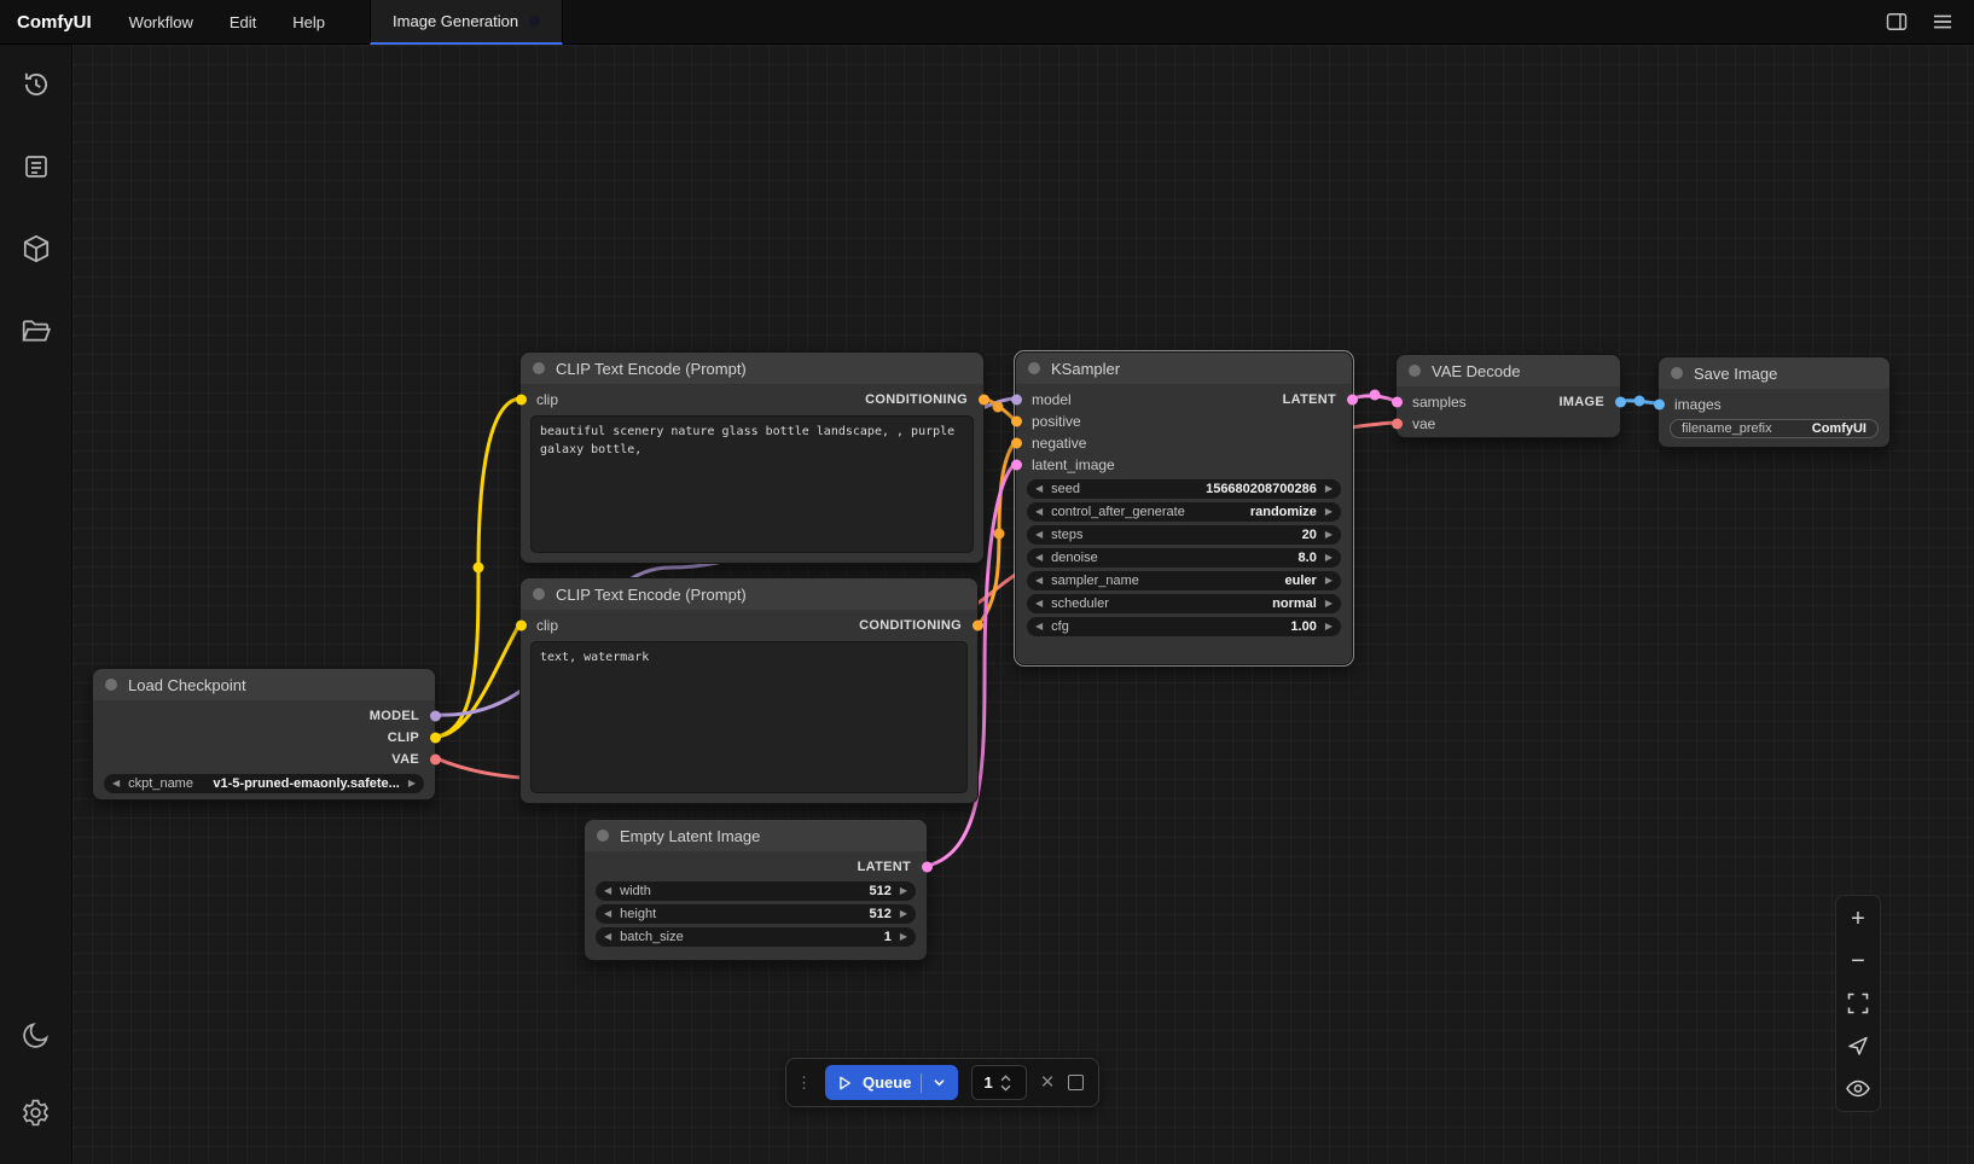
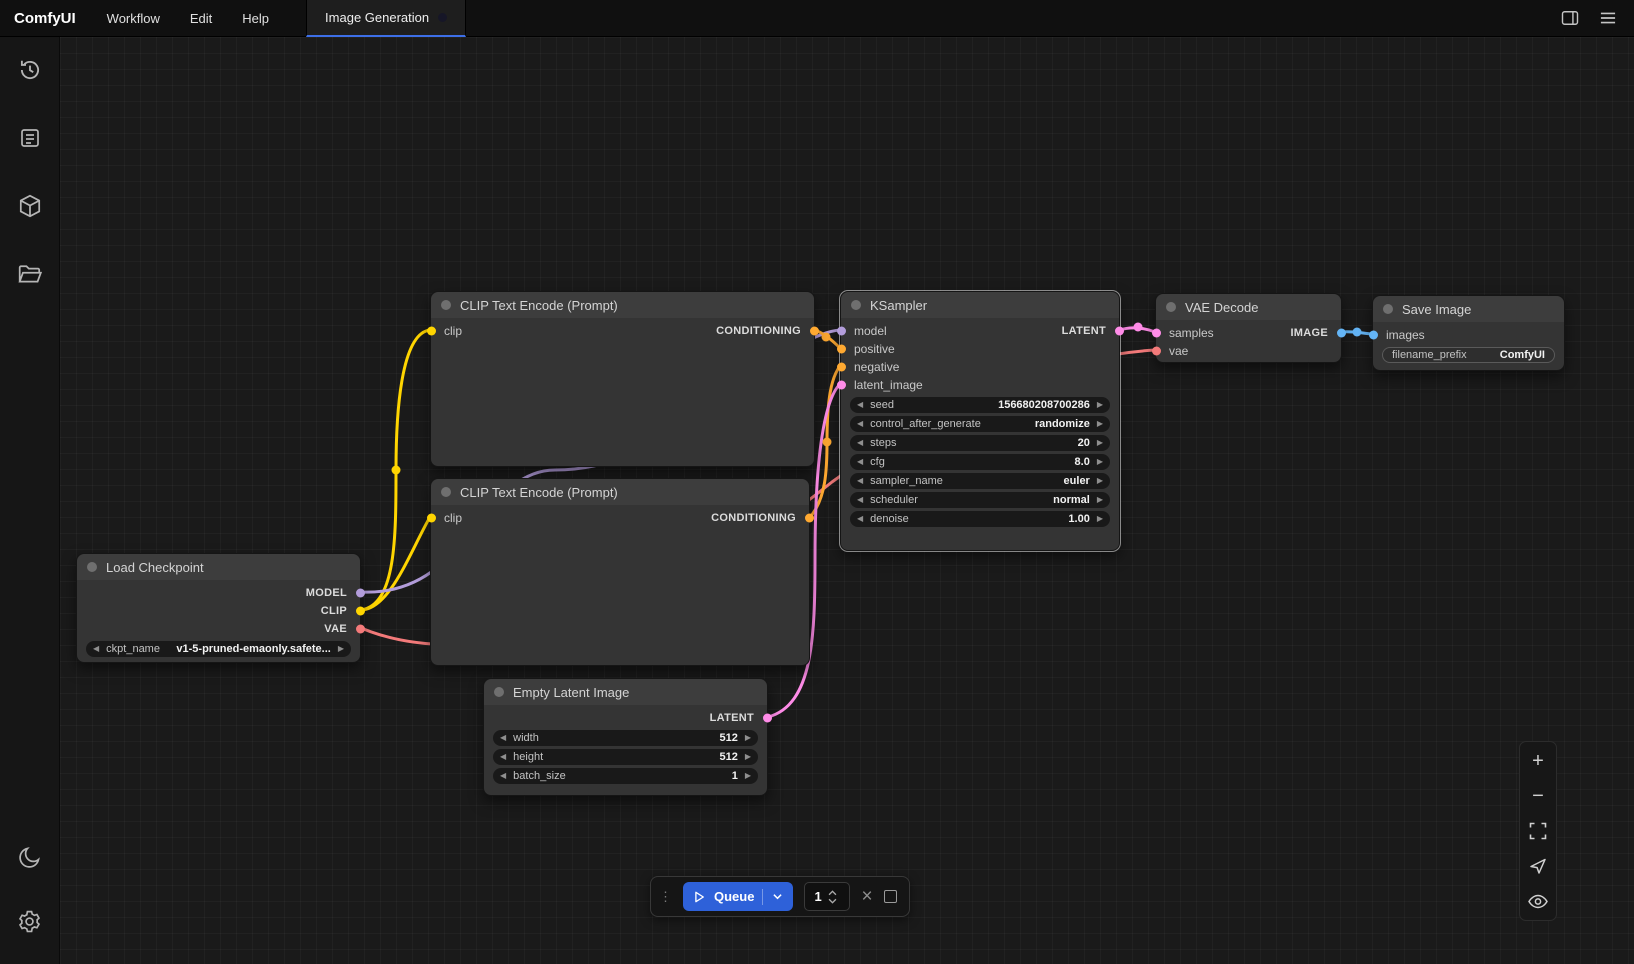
  ComfyUI
  Workflow
  Edit
  Help
  Image Generation
  Load Checkpoint
  MODEL
  CLIP
  VAE
  ◀
  ckpt_name
  v1-5-pruned-emaonly.safete...
  ▶
  CLIP Text Encode (Prompt)
  clip
  CONDITIONING
- beautiful scenery nature glass bottle landscape, , purple galaxy bottle,
  CLIP Text Encode (Prompt)
  clip
  CONDITIONING
- text, watermark
  Empty Latent Image
  LATENT
  ◀
  width
  512
  ▶
  ◀
  height
  512
  ▶
  ◀
  batch_size
  1
  ▶
  KSampler
  model
  LATENT
  positive
  negative
  latent_image
  ◀
  seed
  156680208700286
  ▶
  ◀
  control_after_generate
  randomize
  ▶
  ◀
  steps
  20
  ▶
  ◀
- denoise
+ cfg
  8.0
  ▶
  ◀
  sampler_name
  euler
  ▶
  ◀
  scheduler
  normal
  ▶
  ◀
- cfg
+ denoise
  1.00
  ▶
  VAE Decode
  samples
  IMAGE
  vae
  Save Image
  images
  filename_prefix
  ComfyUI
  ⋮
  Queue
  1
  ×
  +
  −
